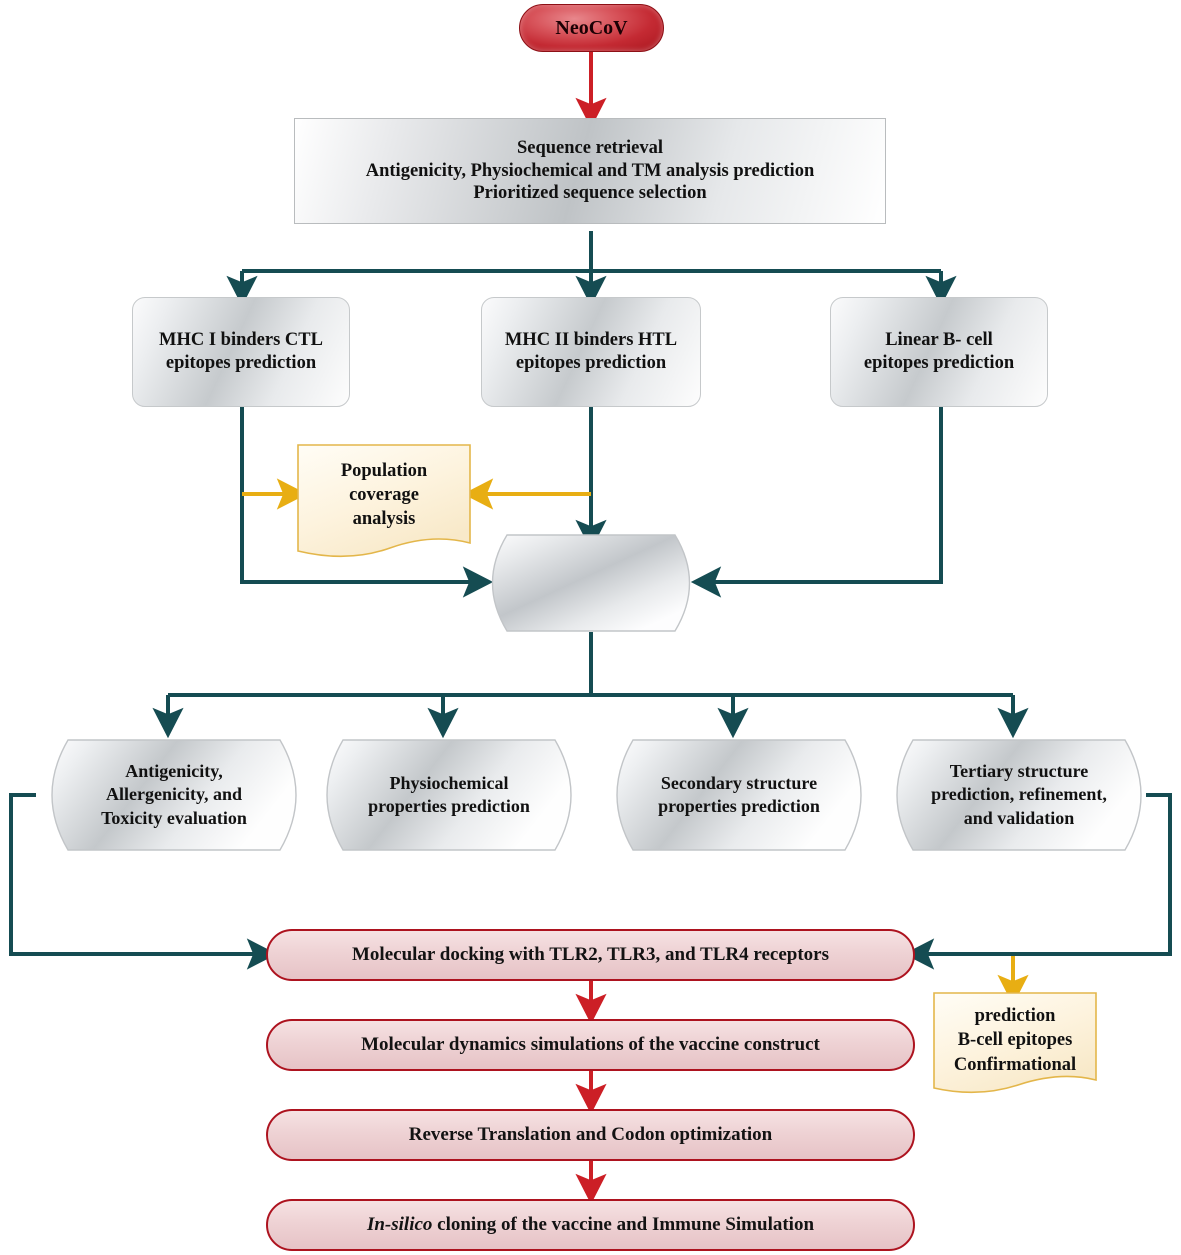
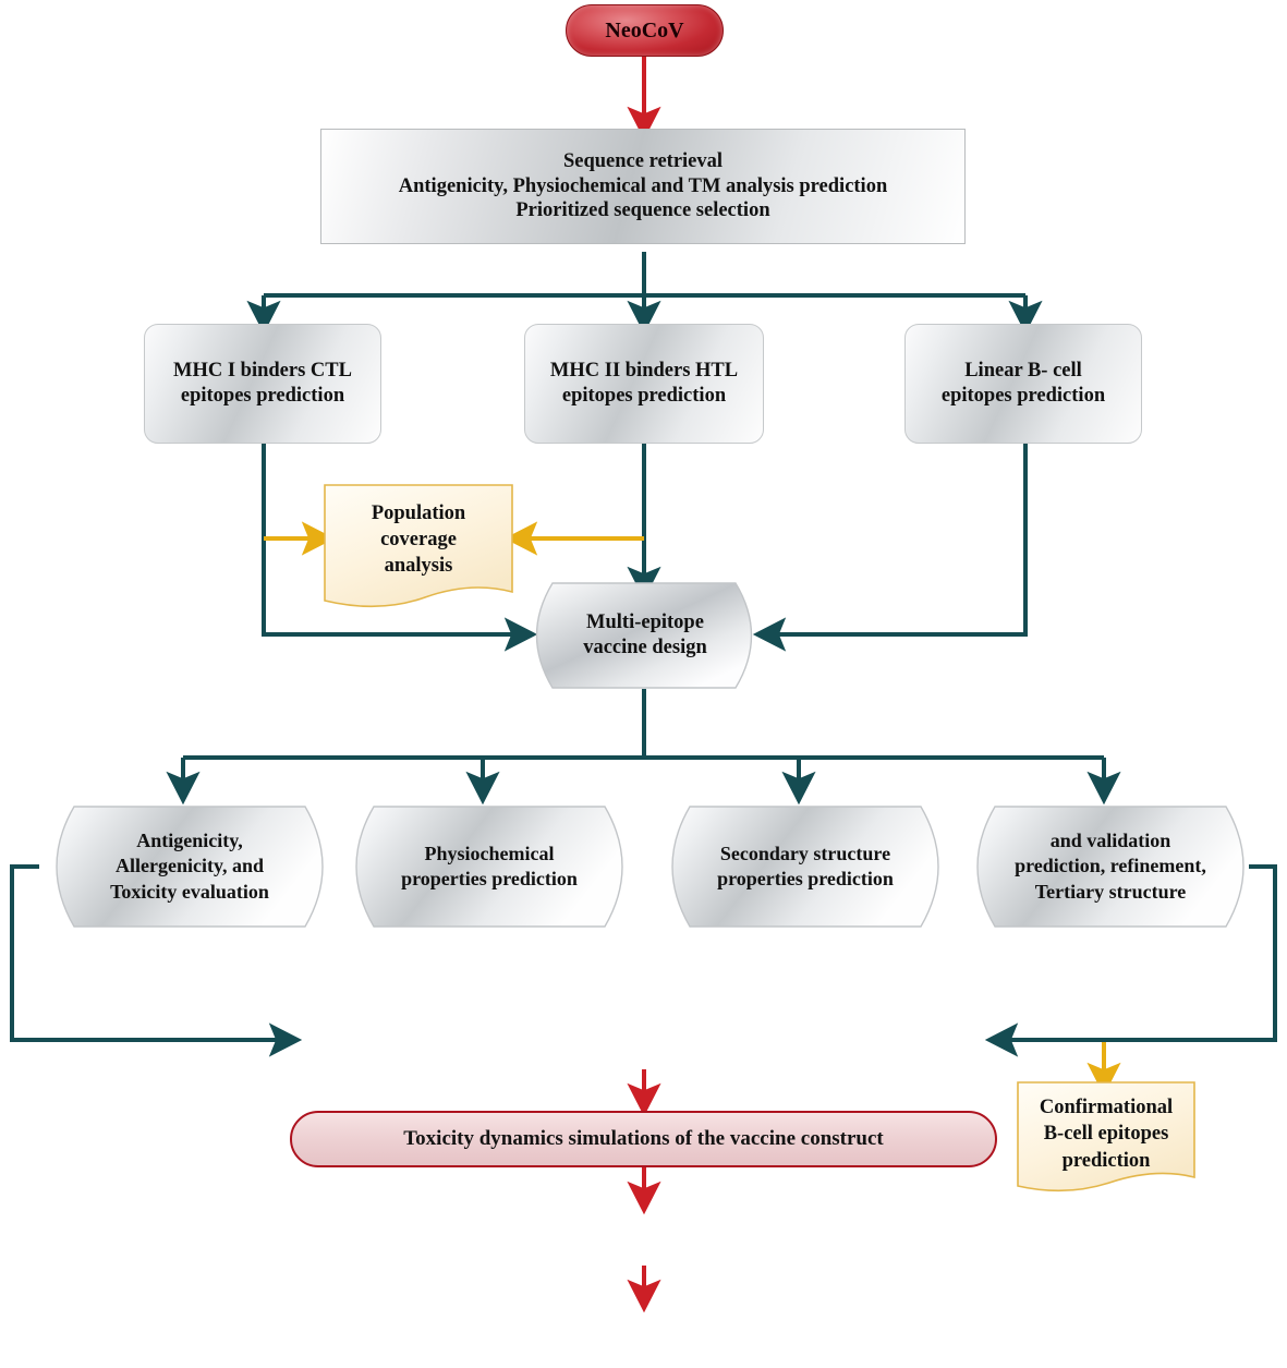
  NeoCoV
  Sequence retrieval
  Antigenicity, Physiochemical and TM analysis prediction
  Prioritized sequence selection
  MHC I binders CTL
  epitopes prediction
  MHC II binders HTL
  epitopes prediction
  Linear B- cell
  epitopes prediction
  Population
  coverage
  analysis
+ Multi-epitope
+ vaccine design
  Antigenicity,
  Allergenicity, and
  Toxicity evaluation
  Physiochemical
  properties prediction
  Secondary structure
  properties prediction
- Tertiary structure
+ and validation
  prediction, refinement,
- and validation
+ Tertiary structure
- prediction
+ Confirmational
  B-cell epitopes
- Confirmational
+ prediction
- Molecular docking with TLR2, TLR3, and TLR4 receptors
- Molecular dynamics simulations of the vaccine construct
+ Toxicity dynamics simulations of the vaccine construct
- Reverse Translation and Codon optimization
- In-silico cloning of the vaccine and Immune Simulation
